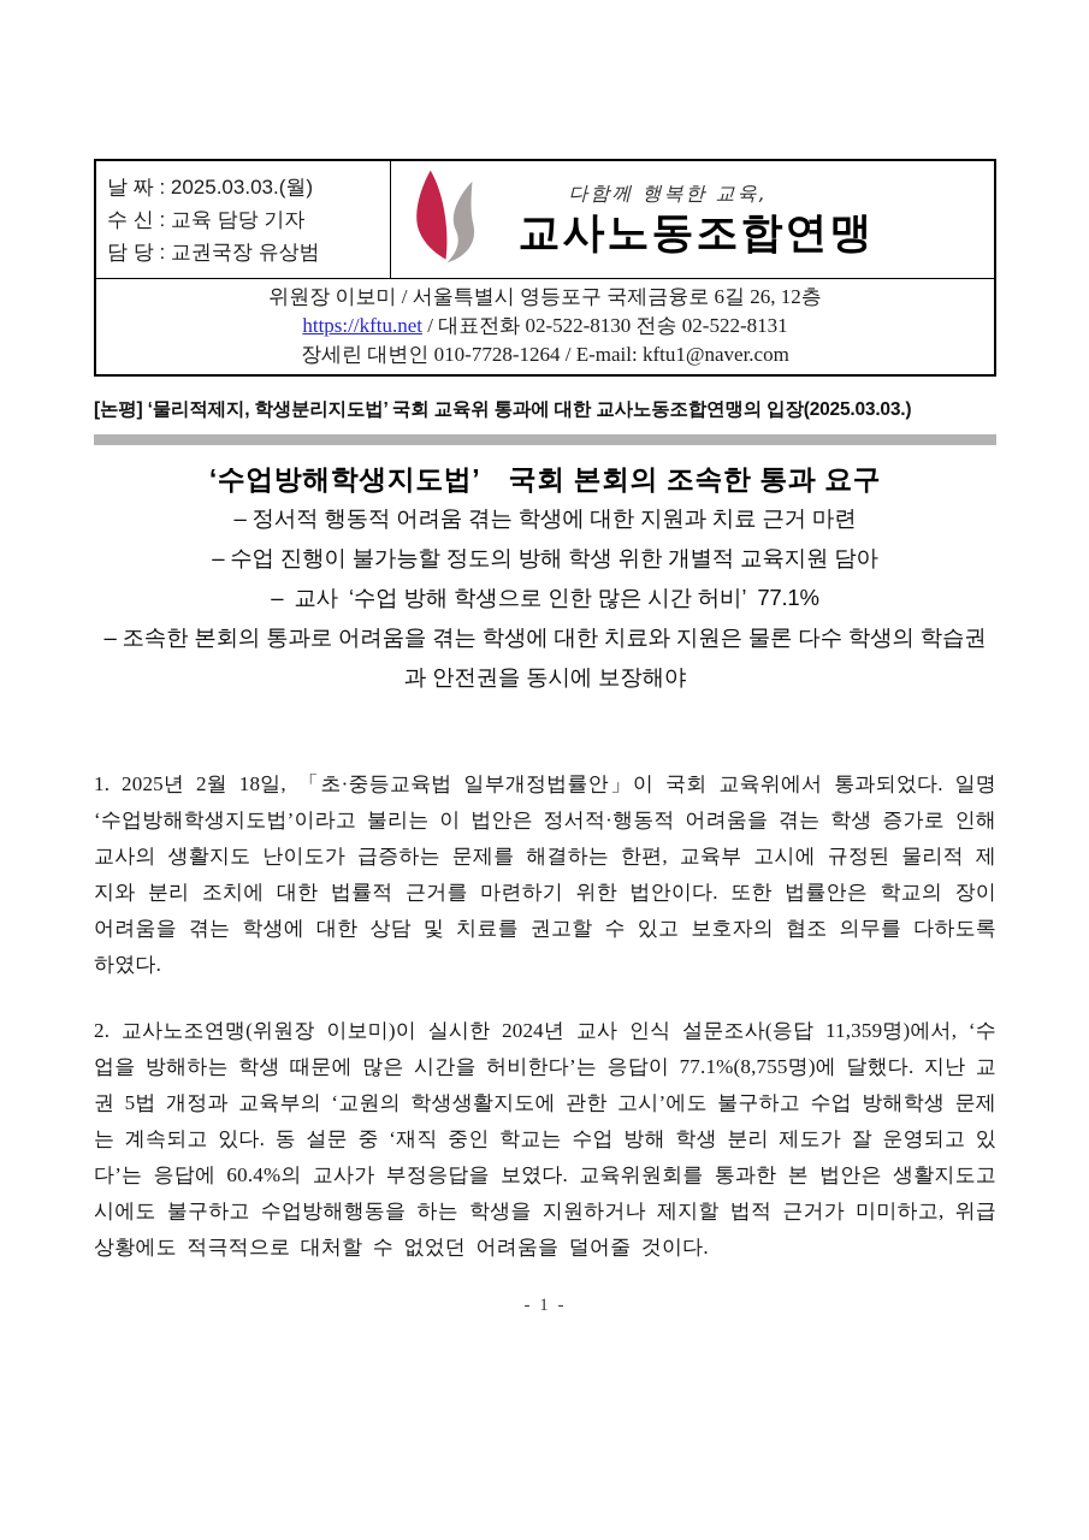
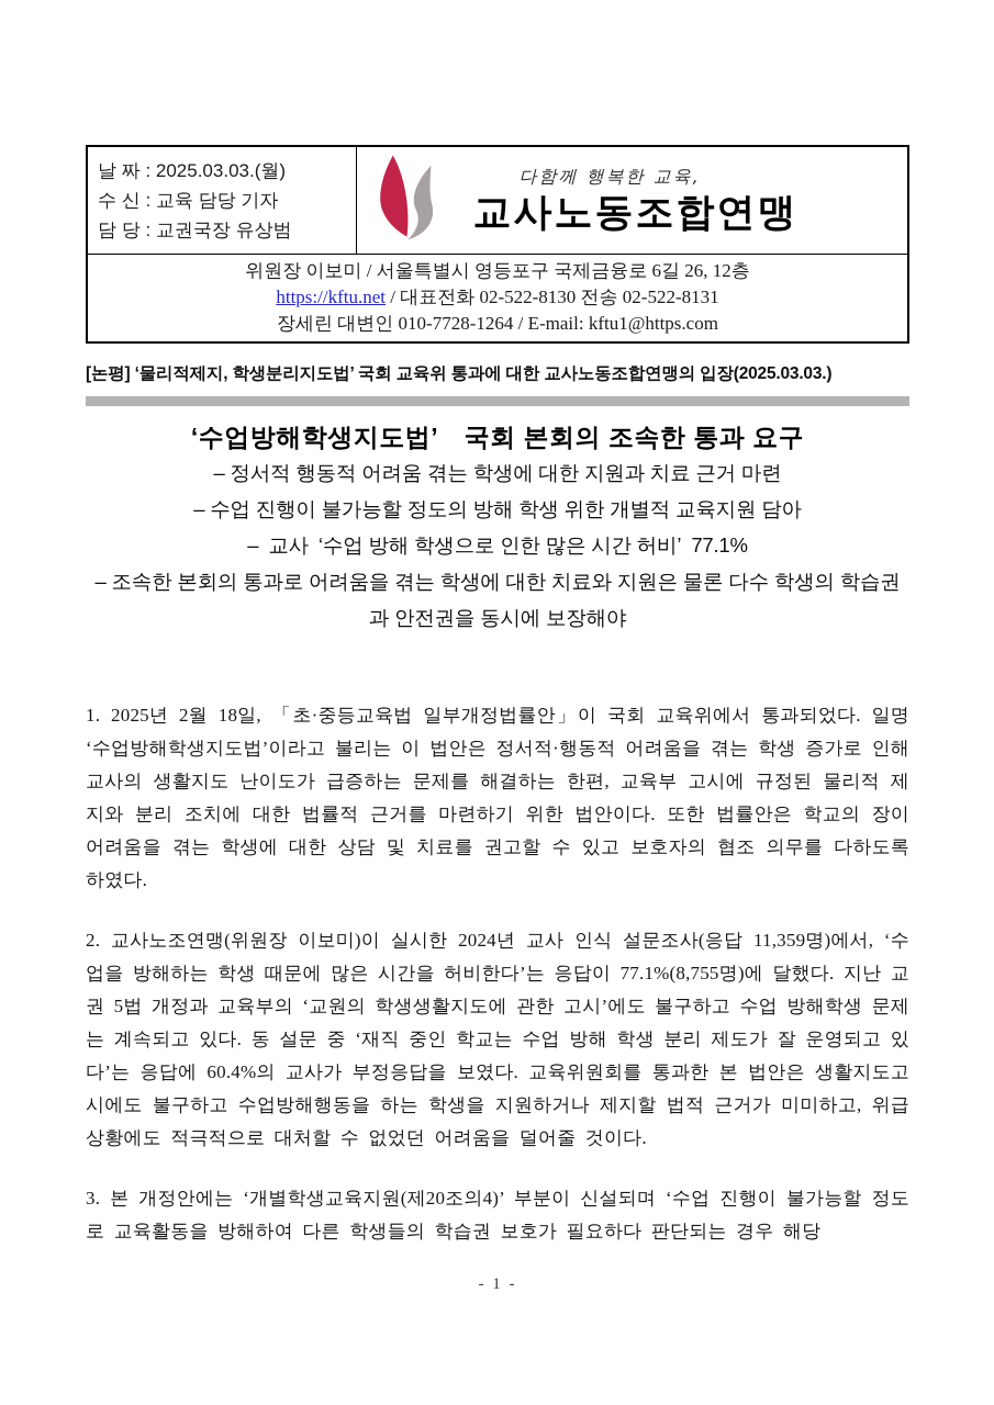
  날 짜 : 2025.03.03.(월) 수 신 : 교육 담당 기자 담 당 : 교권국장 유상범	다함께 행복한 교육, 교사노동조합연맹
- 위원장 이보미 / 서울특별시 영등포구 국제금융로 6길 26, 12층 https://kftu.net / 대표전화 02-522-8130 전송 02-522-8131 장세린 대변인 010-7728-1264 / E-mail: kftu1@naver.com
+ 위원장 이보미 / 서울특별시 영등포구 국제금융로 6길 26, 12층 https://kftu.net / 대표전화 02-522-8130 전송 02-522-8131 장세린 대변인 010-7728-1264 / E-mail: kftu1@https.com
  [논평] ‘물리적제지, 학생분리지도법’ 국회 교육위 통과에 대한 교사노동조합연맹의 입장(2025.03.03.)
  ‘수업방해학생지도법’ 국회 본회의 조속한 통과 요구
  – 정서적 행동적 어려움 겪는 학생에 대한 지원과 치료 근거 마련
  – 수업 진행이 불가능할 정도의 방해 학생 위한 개별적 교육지원 담아
  – 교사 ‘수업 방해 학생으로 인한 많은 시간 허비’ 77.1%
  – 조속한 본회의 통과로 어려움을 겪는 학생에 대한 치료와 지원은 물론 다수 학생의 학습권과 안전권을 동시에 보장해야
  1. 2025년 2월 18일, 「초·중등교육법 일부개정법률안」이 국회 교육위에서 통과되었다. 일명 ‘수업방해학생지도법’이라고 불리는 이 법안은 정서적·행동적 어려움을 겪는 학생 증가로 인해 교사의 생활지도 난이도가 급증하는 문제를 해결하는 한편, 교육부 고시에 규정된 물리적 제지와 분리 조치에 대한 법률적 근거를 마련하기 위한 법안이다. 또한 법률안은 학교의 장이 어려움을 겪는 학생에 대한 상담 및 치료를 권고할 수 있고 보호자의 협조 의무를 다하도록 하였다.
  2. 교사노조연맹(위원장 이보미)이 실시한 2024년 교사 인식 설문조사(응답 11,359명)에서, ‘수업을 방해하는 학생 때문에 많은 시간을 허비한다’는 응답이 77.1%(8,755명)에 달했다. 지난 교권 5법 개정과 교육부의 ‘교원의 학생생활지도에 관한 고시’에도 불구하고 수업 방해학생 문제는 계속되고 있다. 동 설문 중 ‘재직 중인 학교는 수업 방해 학생 분리 제도가 잘 운영되고 있다’는 응답에 60.4%의 교사가 부정응답을 보였다. 교육위원회를 통과한 본 법안은 생활지도고시에도 불구하고 수업방해행동을 하는 학생을 지원하거나 제지할 법적 근거가 미미하고, 위급상황에도 적극적으로 대처할 수 없었던 어려움을 덜어줄 것이다.
+ 3. 본 개정안에는 ‘개별학생교육지원(제20조의4)’ 부분이 신설되며 ‘수업 진행이 불가능할 정도로 교육활동을 방해하여 다른 학생들의 학습권 보호가 필요하다 판단되는 경우 해당
  - 1 -
